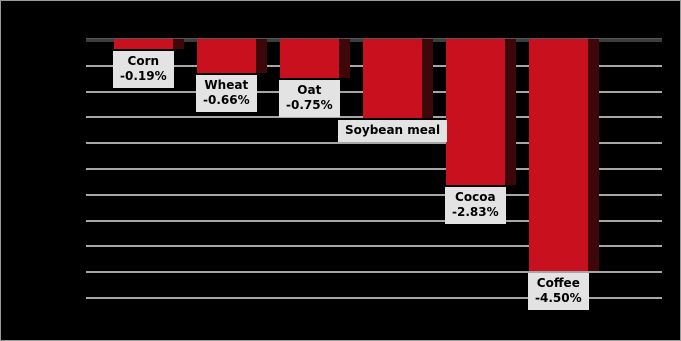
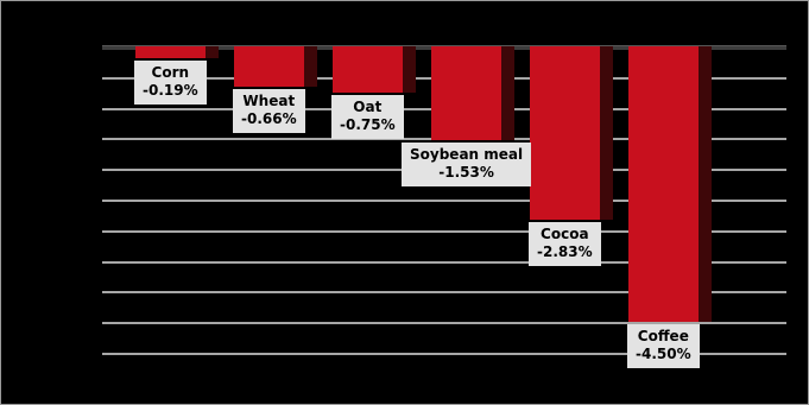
  Corn
  -0.19%
  Wheat
  -0.66%
  Oat
  -0.75%
  Soybean meal
+ -1.53%
  Cocoa
  -2.83%
  Coffee
  -4.50%
